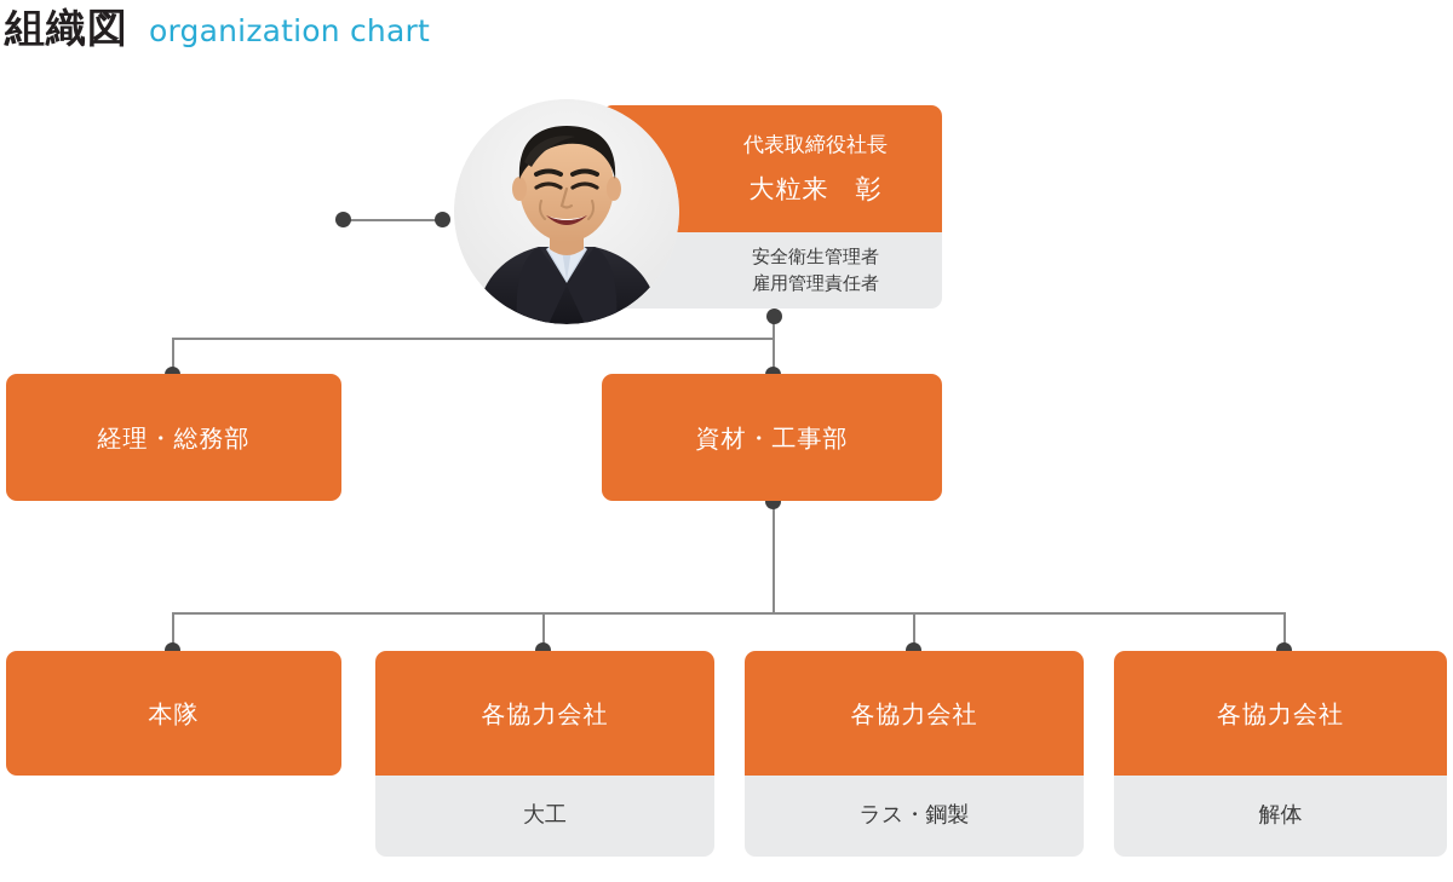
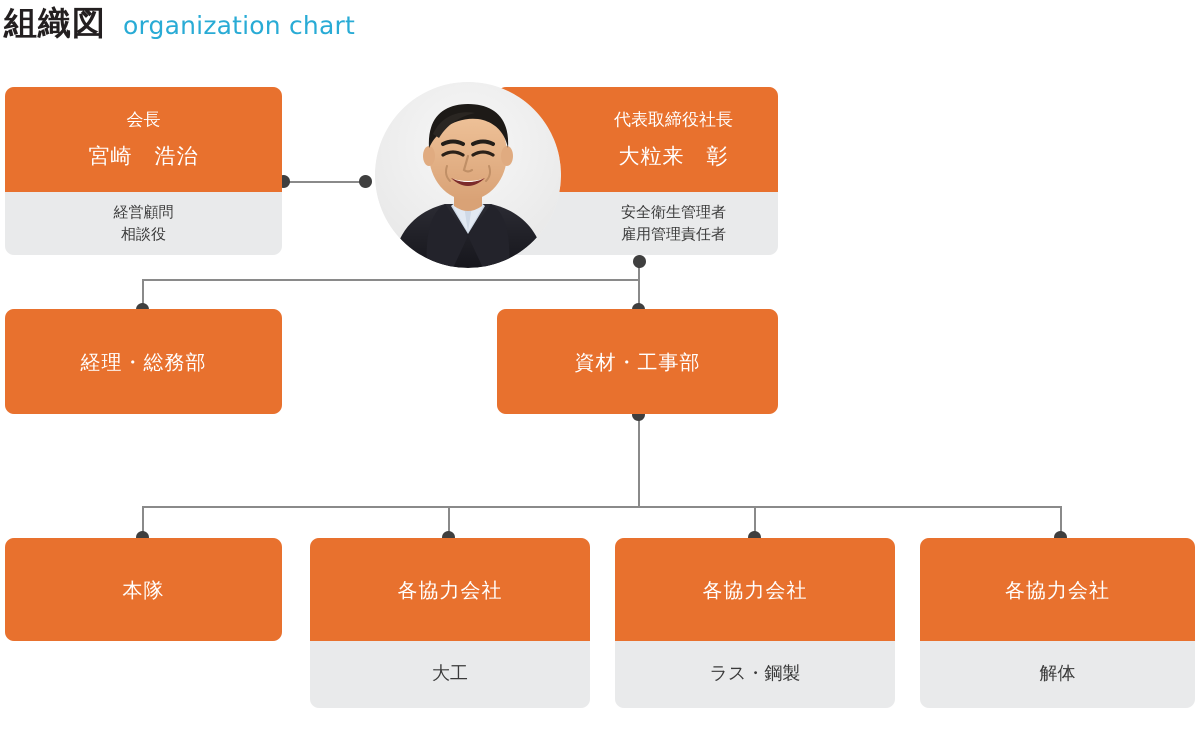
  組織図
  organization chart
+ 会長
+ 宮崎 浩治
+ 経営顧問
+ 相談役
  代表取締役社長
  大粒来 彰
  安全衛生管理者
  雇用管理責任者
  経理・総務部
  資材・工事部
  本隊
  各協力会社
  大工
  各協力会社
  ラス・鋼製
  各協力会社
  解体
